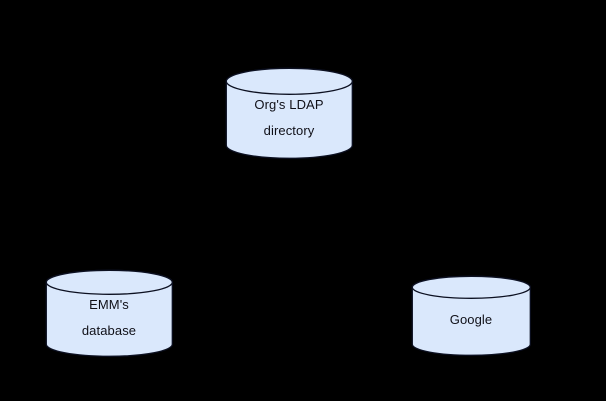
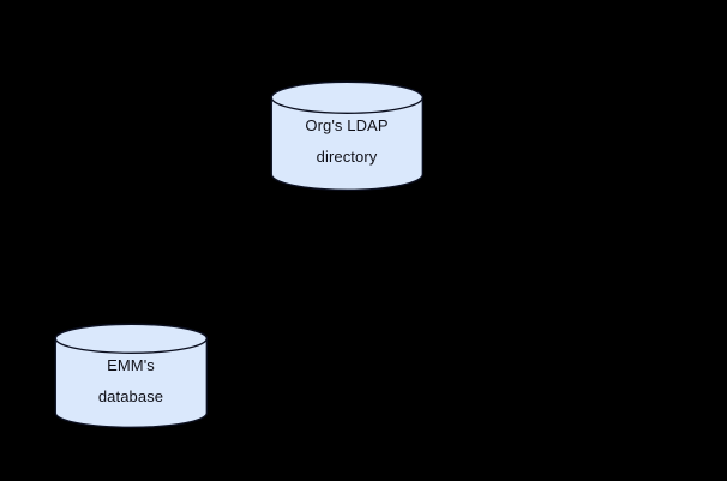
  Org's LDAP
  directory
  EMM's
  database
- Google
